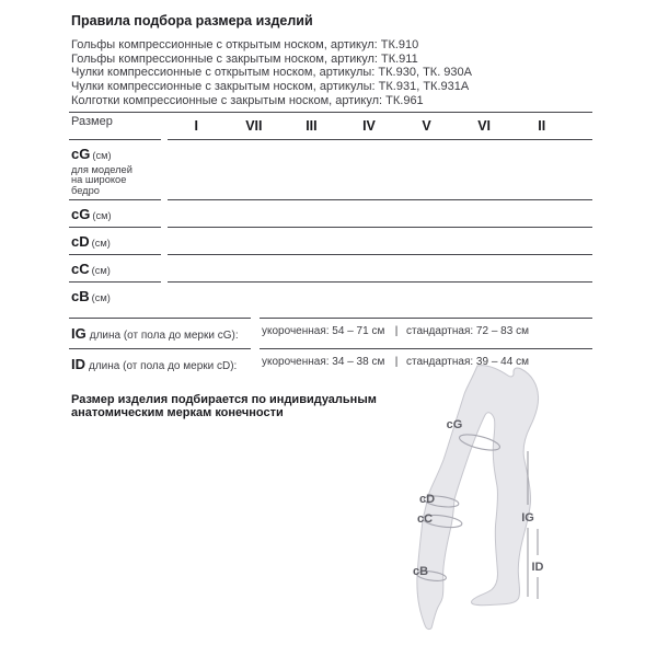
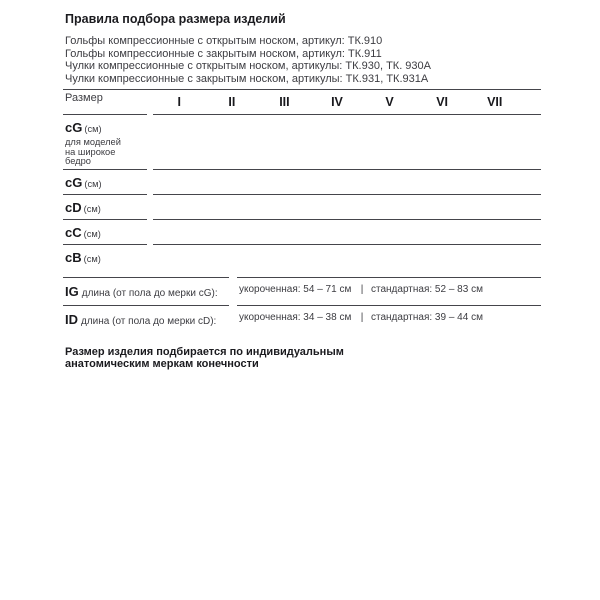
  Правила подбора размера изделий
  Гольфы компрессионные с открытым носком, артикул: ТК.910
  Гольфы компрессионные с закрытым носком, артикул: ТК.911
  Чулки компрессионные с открытым носком, артикулы: ТК.930, ТК. 930А
  Чулки компрессионные с закрытым носком, артикулы: ТК.931, ТК.931А
- Колготки компрессионные с закрытым носком, артикул: ТК.961
  Размер
  I
- VII
+ II
  III
  IV
  V
  VI
- II
+ VII
  cG (см)
  для моделей на широкое бедро
  cG (см)
  cD (см)
  cC (см)
  cB (см)
  IG длина (от пола до мерки cG):
  укороченная: 54 – 71 см
  |
- стандартная: 72 – 83 см
+ стандартная: 52 – 83 см
  ID длина (от пола до мерки cD):
  укороченная: 34 – 38 см
  |
  стандартная: 39 – 44 см
  Размер изделия подбирается по индивидуальным
  анатомическим меркам конечности
- cG
- cD
- cC
- cB
- IG
- ID
